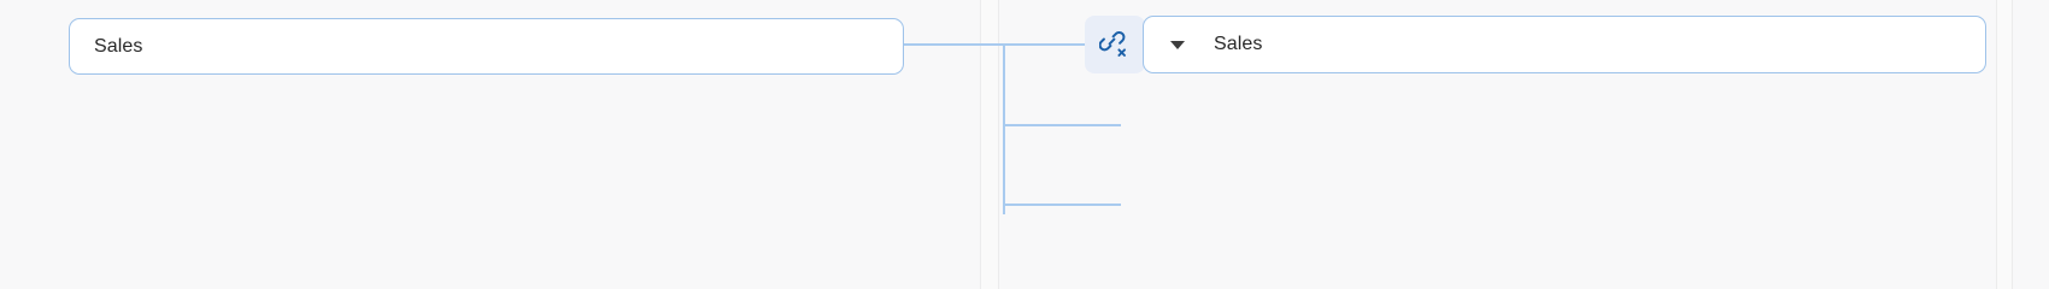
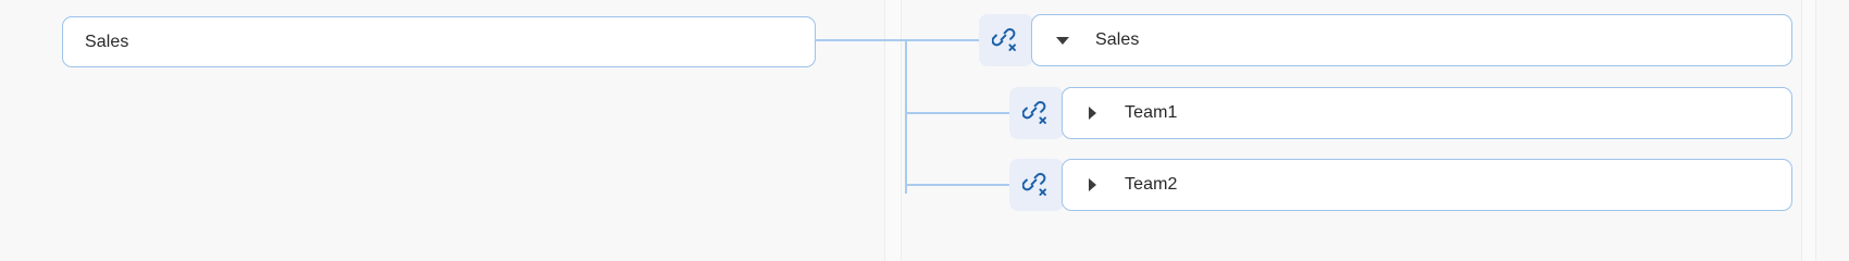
  Sales
  Sales
+ Team1
+ Team2
